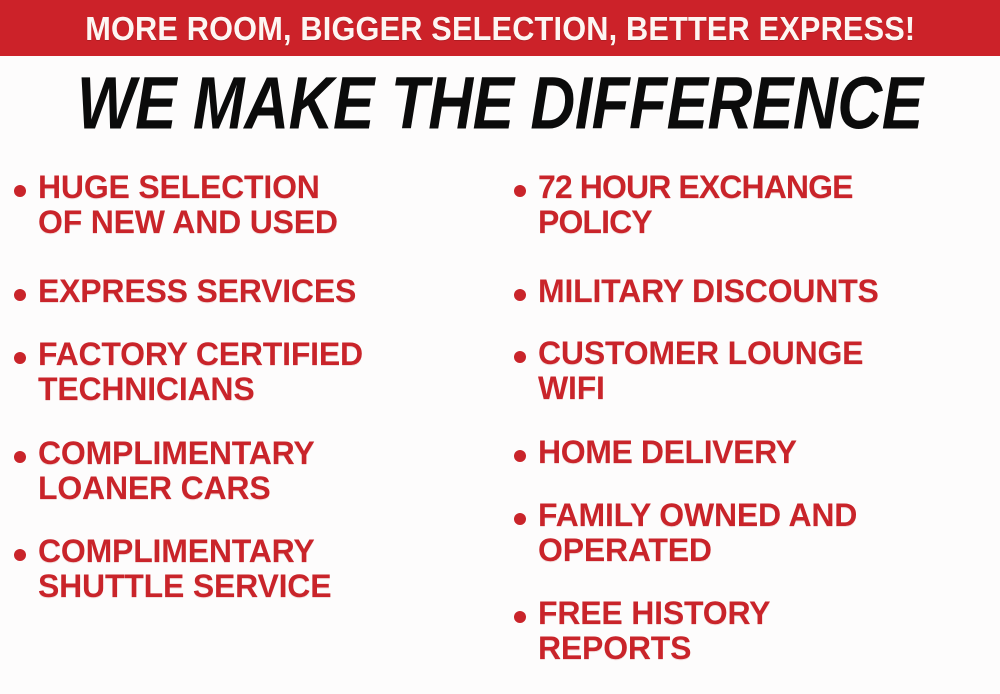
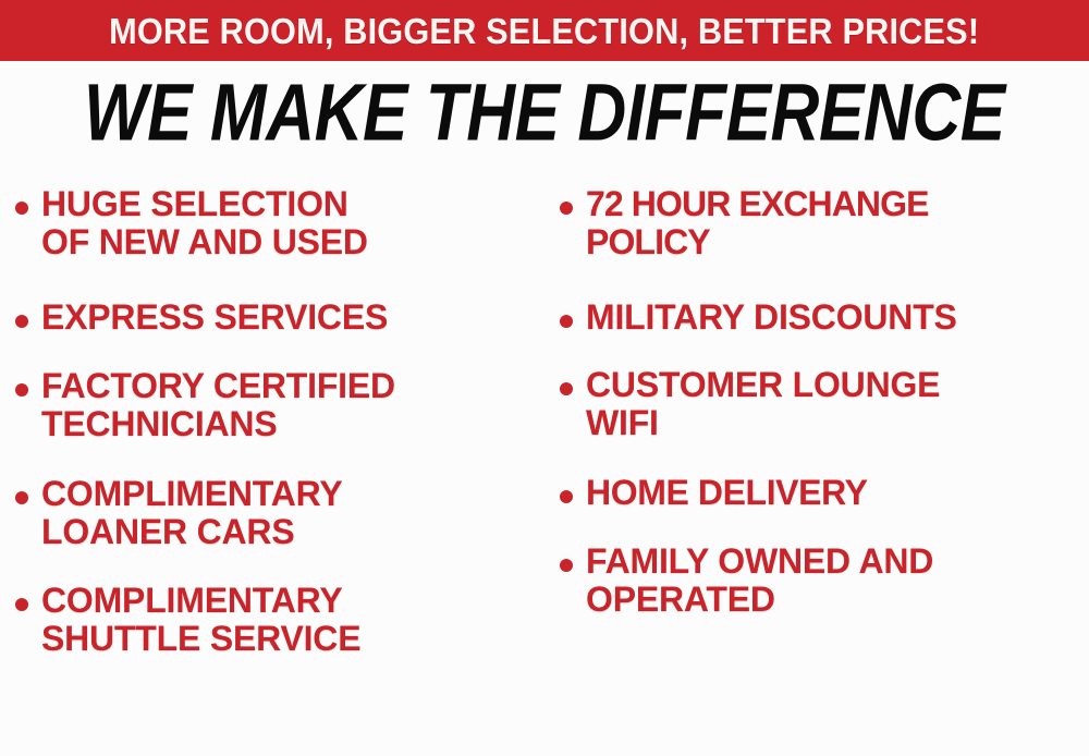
- MORE ROOM, BIGGER SELECTION, BETTER EXPRESS!
+ MORE ROOM, BIGGER SELECTION, BETTER PRICES!
  WE MAKE THE DIFFERENCE
  HUGE SELECTION
  OF NEW AND USED
  EXPRESS SERVICES
  FACTORY CERTIFIED
  TECHNICIANS
  COMPLIMENTARY
  LOANER CARS
  COMPLIMENTARY
  SHUTTLE SERVICE
  72 HOUR EXCHANGE
  POLICY
  MILITARY DISCOUNTS
  CUSTOMER LOUNGE
  WIFI
  HOME DELIVERY
  FAMILY OWNED AND
  OPERATED
- FREE HISTORY
- REPORTS
